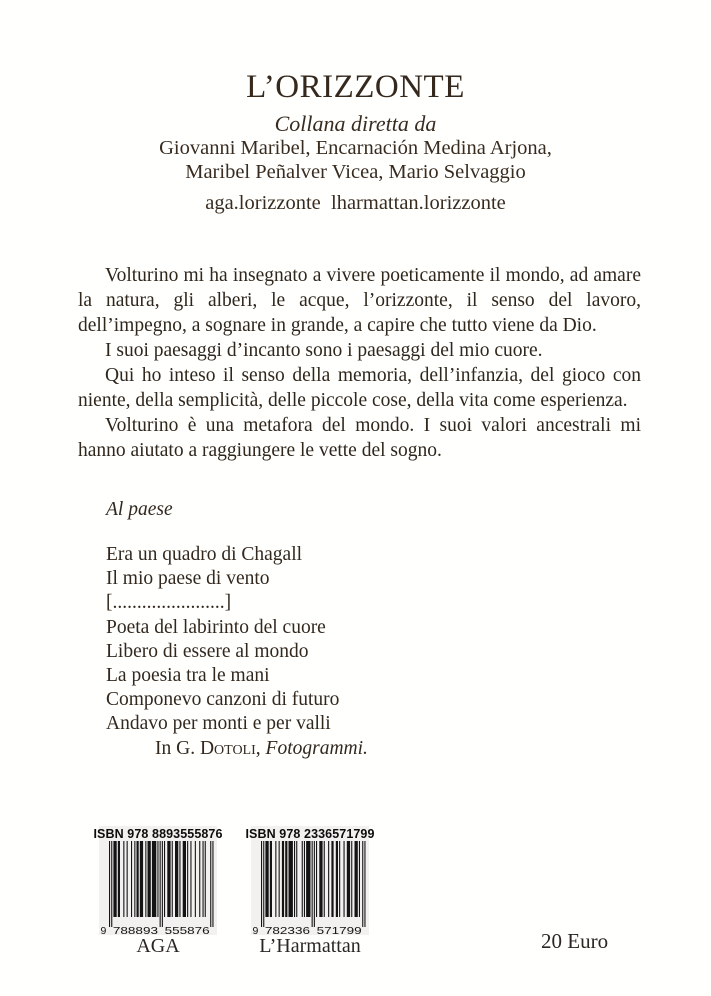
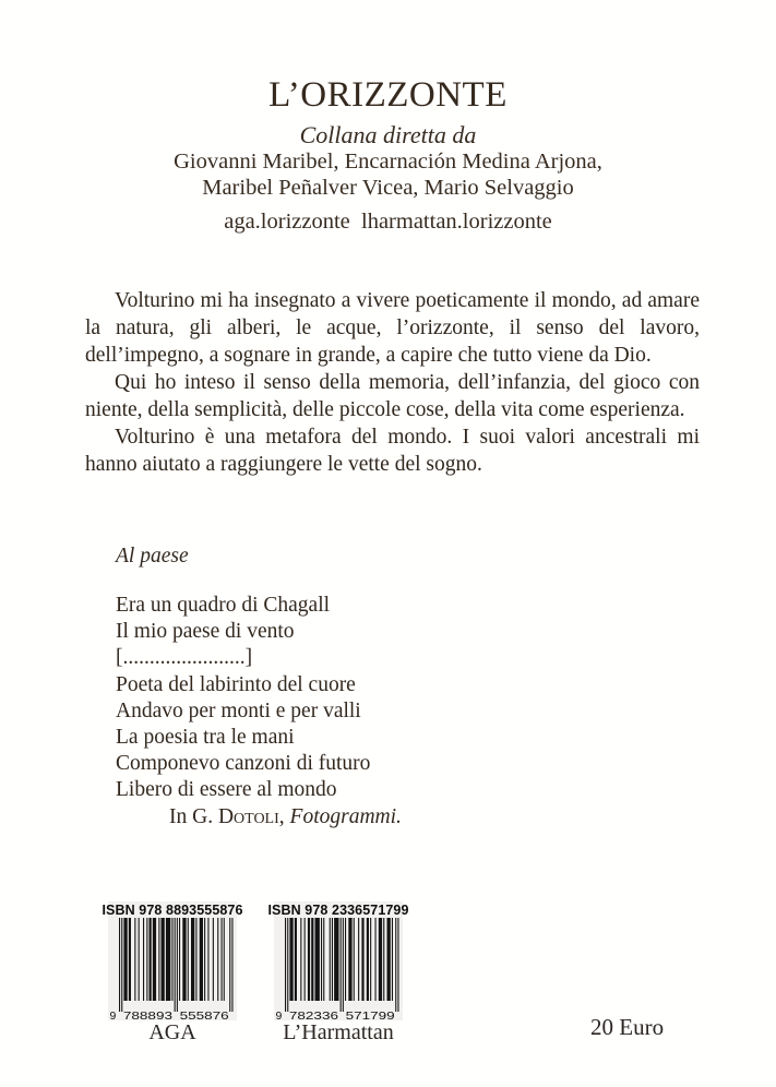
  L’ORIZZONTE
  Collana diretta da
  Giovanni Maribel, Encarnación Medina Arjona,
  Maribel Peñalver Vicea, Mario Selvaggio
  aga.lorizzonte lharmattan.lorizzonte
  Volturino mi ha insegnato a vivere poeticamente il mondo, ad amare la natura, gli alberi, le acque, l’orizzonte, il senso del lavoro, dell’impegno, a sognare in grande, a capire che tutto viene da Dio.
- I suoi paesaggi d’incanto sono i paesaggi del mio cuore.
  Qui ho inteso il senso della memoria, dell’infanzia, del gioco con niente, della semplicità, delle piccole cose, della vita come esperienza.
  Volturino è una metafora del mondo. I suoi valori ancestrali mi hanno aiutato a raggiungere le vette del sogno.
  Al paese
  Era un quadro di Chagall
  Il mio paese di vento
  [.......................]
  Poeta del labirinto del cuore
- Libero di essere al mondo
+ Andavo per monti e per valli
  La poesia tra le mani
  Componevo canzoni di futuro
- Andavo per monti e per valli
+ Libero di essere al mondo
  In G. Dotoli, Fotogrammi.
  ISBN 978 8893555876
  9
  788893
  555876
  ISBN 978 2336571799
  9
  782336
  571799
  AGA
  L’Harmattan
  20 Euro
